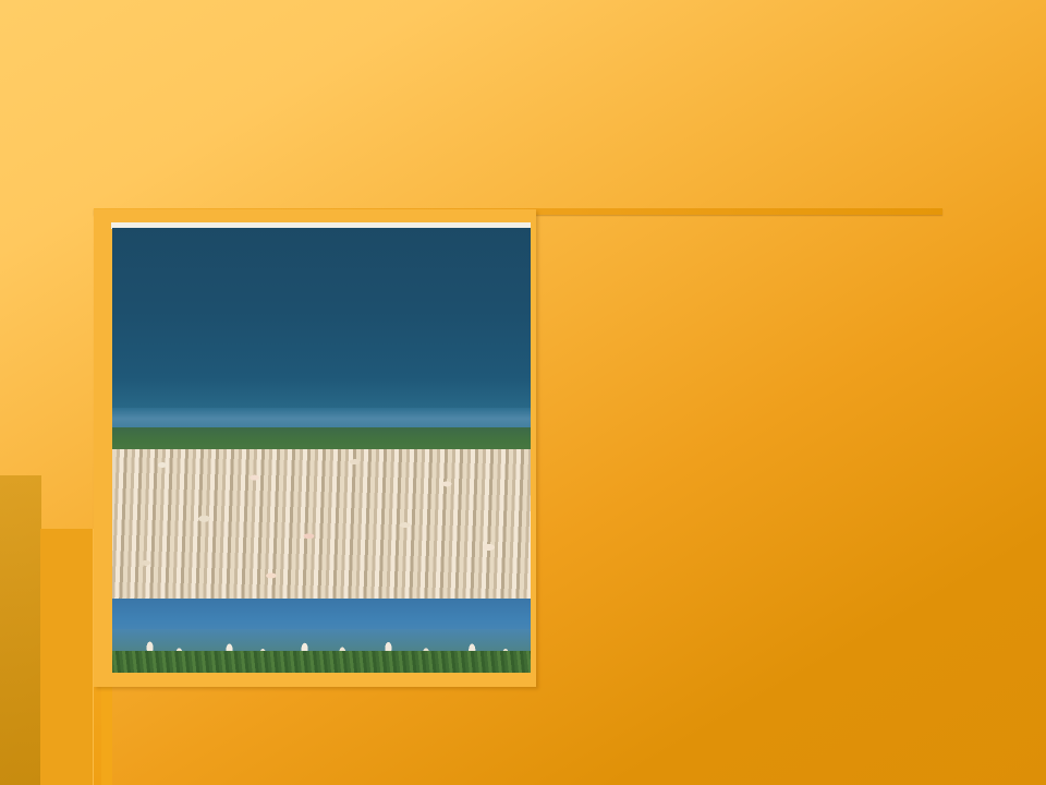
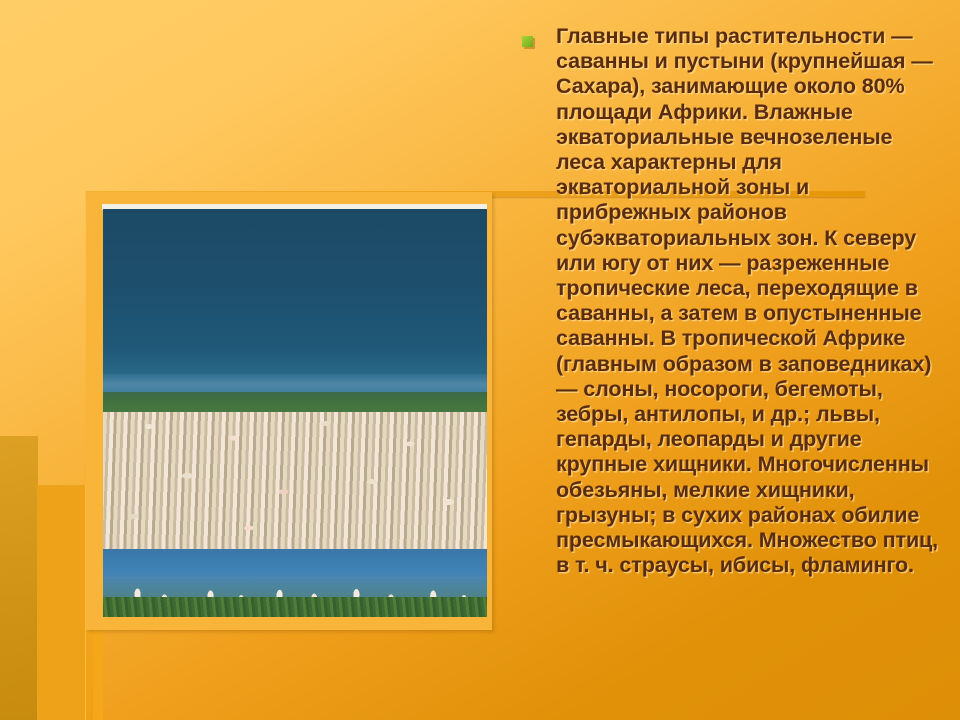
+ Главные типы растительности — саванны и пустыни (крупнейшая — Сахара), занимающие около 80% площади Африки. Влажные экваториальные вечнозеленые леса характерны для экваториальной зоны и прибрежных районов субэкваториальных зон. К северу или югу от них — разреженные тропические леса, переходящие в саванны, а затем в опустыненные саванны. В тропической Африке (главным образом в заповедниках) — слоны, носороги, бегемоты, зебры, антилопы, и др.; львы, гепарды, леопарды и другие крупные хищники. Многочисленны обезьяны, мелкие хищники, грызуны; в сухих районах обилие пресмыкающихся. Множество птиц, в т. ч. страусы, ибисы, фламинго.
